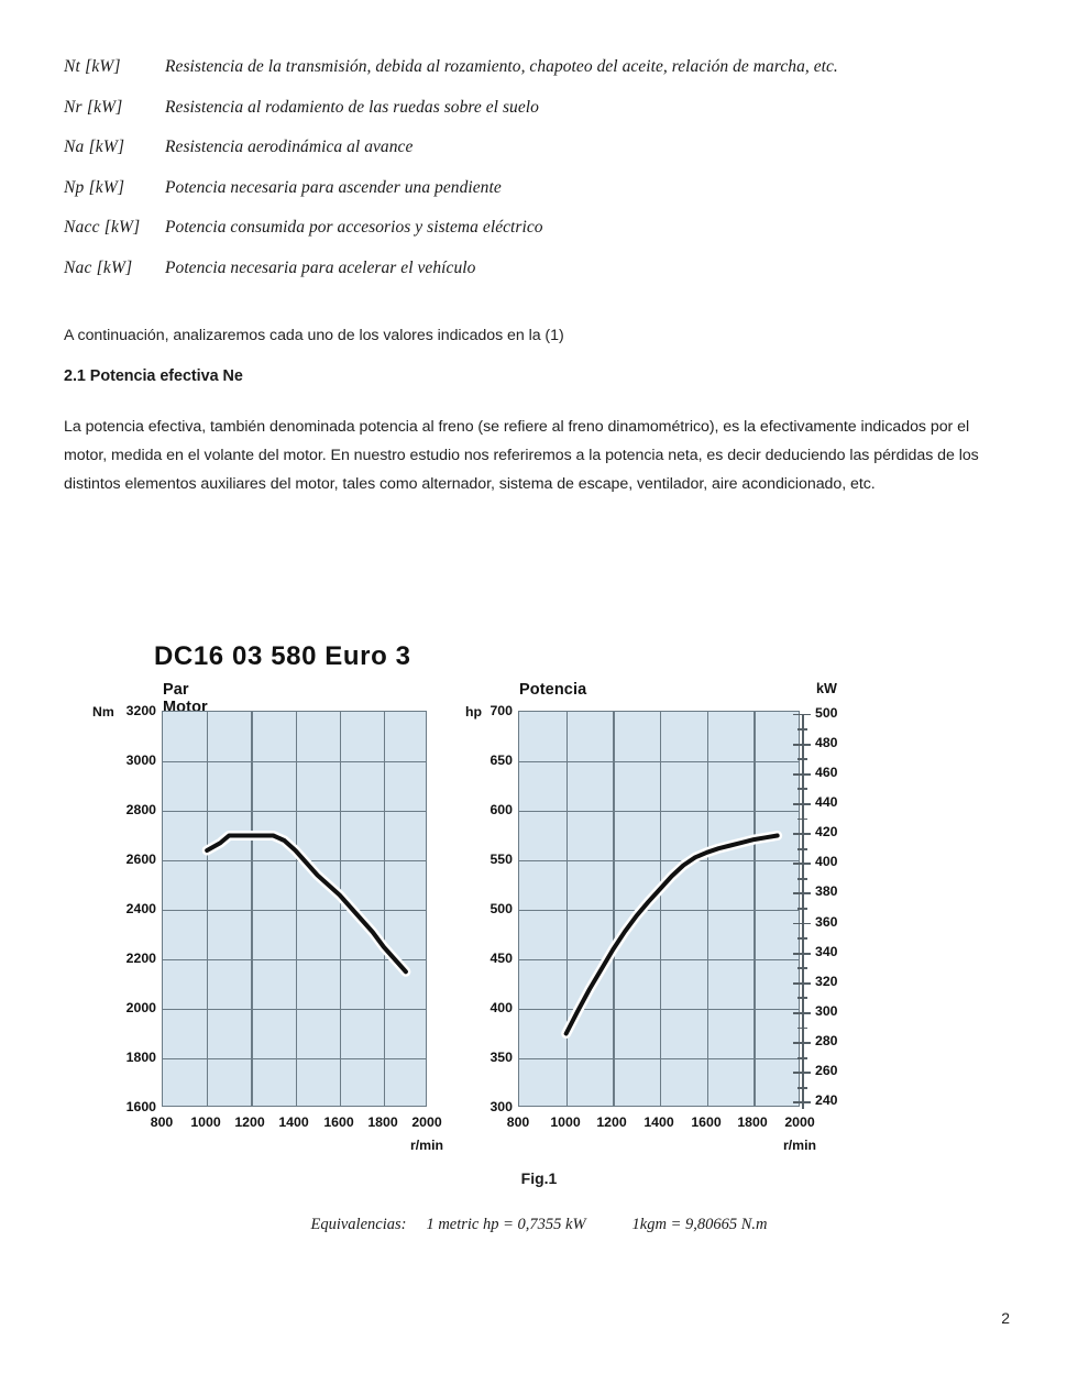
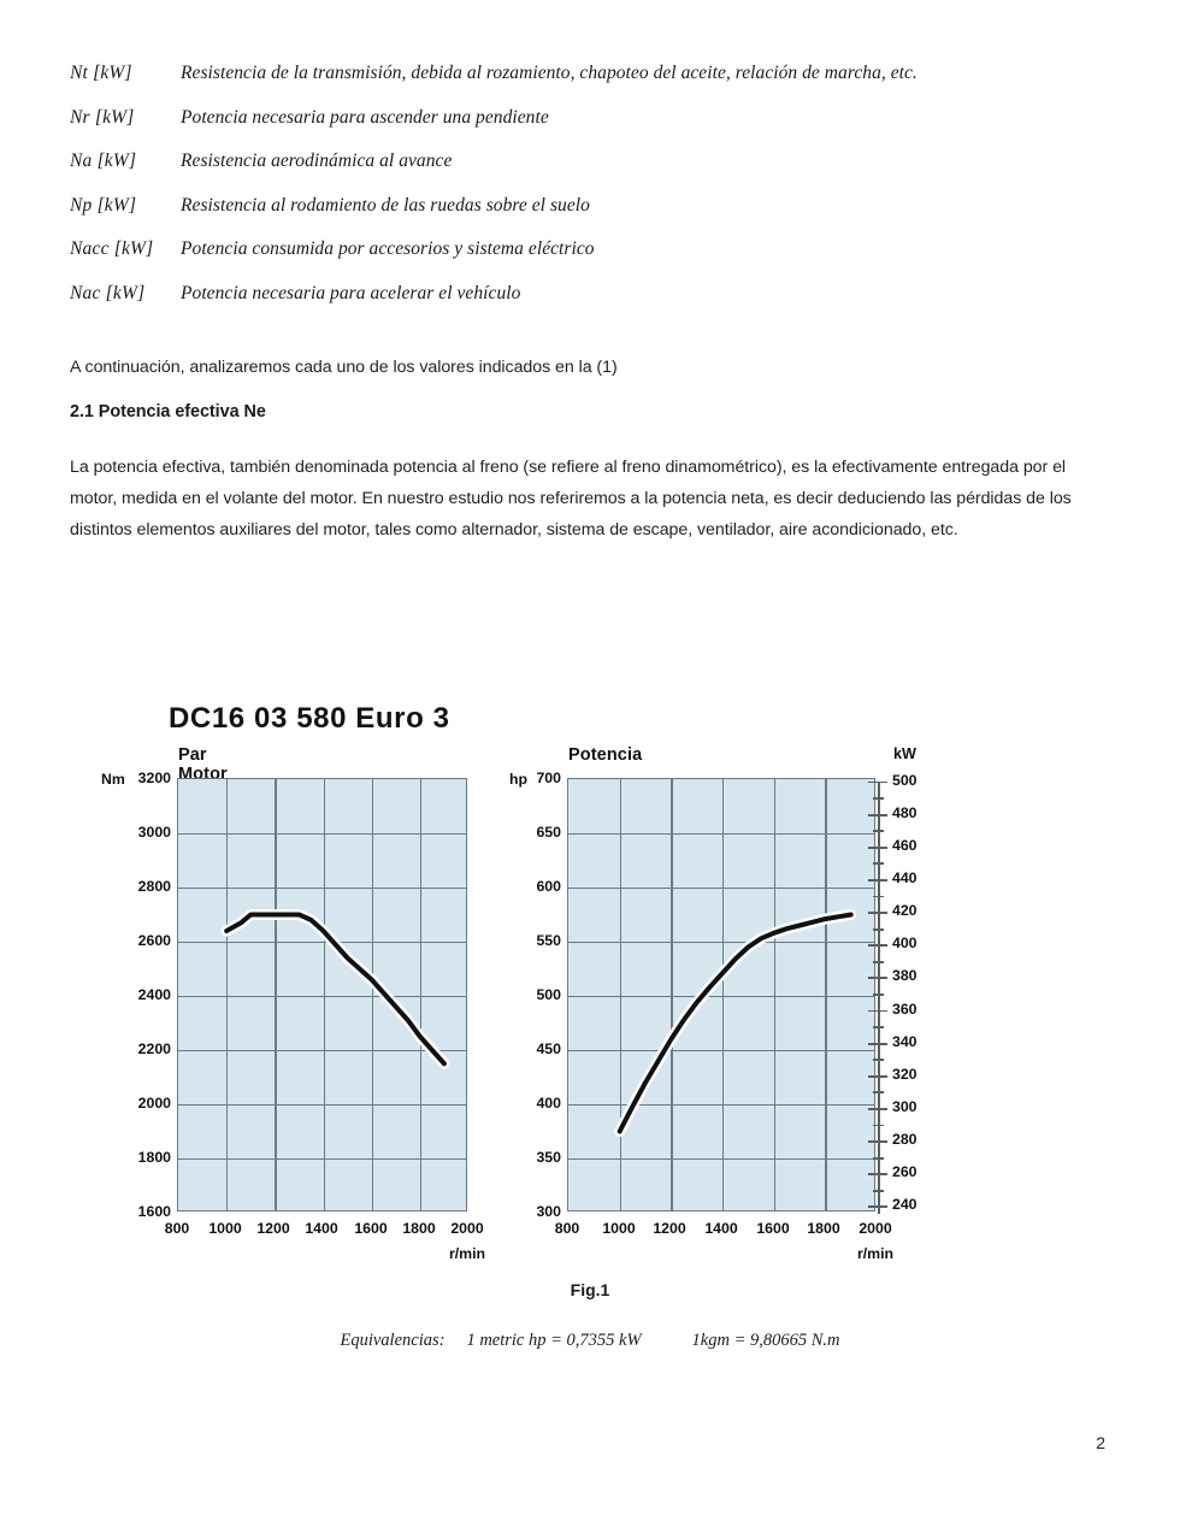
  Nt [kW]
  Resistencia de la transmisión, debida al rozamiento, chapoteo del aceite, relación de marcha, etc.
  Nr [kW]
- Resistencia al rodamiento de las ruedas sobre el suelo
+ Potencia necesaria para ascender una pendiente
  Na [kW]
  Resistencia aerodinámica al avance
  Np [kW]
- Potencia necesaria para ascender una pendiente
+ Resistencia al rodamiento de las ruedas sobre el suelo
  Nacc [kW]
  Potencia consumida por accesorios y sistema eléctrico
  Nac [kW]
  Potencia necesaria para acelerar el vehículo
  A continuación, analizaremos cada uno de los valores indicados en la (1)
  2.1 Potencia efectiva Ne
- La potencia efectiva, también denominada potencia al freno (se refiere al freno dinamométrico), es la efectivamente indicados por el motor, medida en el volante del motor. En nuestro estudio nos referiremos a la potencia neta, es decir deduciendo las pérdidas de los distintos elementos auxiliares del motor, tales como alternador, sistema de escape, ventilador, aire acondicionado, etc.
+ La potencia efectiva, también denominada potencia al freno (se refiere al freno dinamométrico), es la efectivamente entregada por el motor, medida en el volante del motor. En nuestro estudio nos referiremos a la potencia neta, es decir deduciendo las pérdidas de los distintos elementos auxiliares del motor, tales como alternador, sistema de escape, ventilador, aire acondicionado, etc.
  DC16 03 580 Euro 3
  Par Motor
  Nm
  3200
  3000
  2800
  2600
  2400
  2200
  2000
  1800
  1600
  800
  1000
  1200
  1400
  1600
  1800
  2000
  r/min
  Potencia
  hp
  700
  650
  600
  550
  500
  450
  400
  350
  300
  800
  1000
  1200
  1400
  1600
  1800
  2000
  r/min
  kW
  240
  260
  280
  300
  320
  340
  360
  380
  400
  420
  440
  460
  480
  500
  Fig.1
  Equivalencias: 1 metric hp = 0,7355 kW 1kgm = 9,80665 N.m
  2
